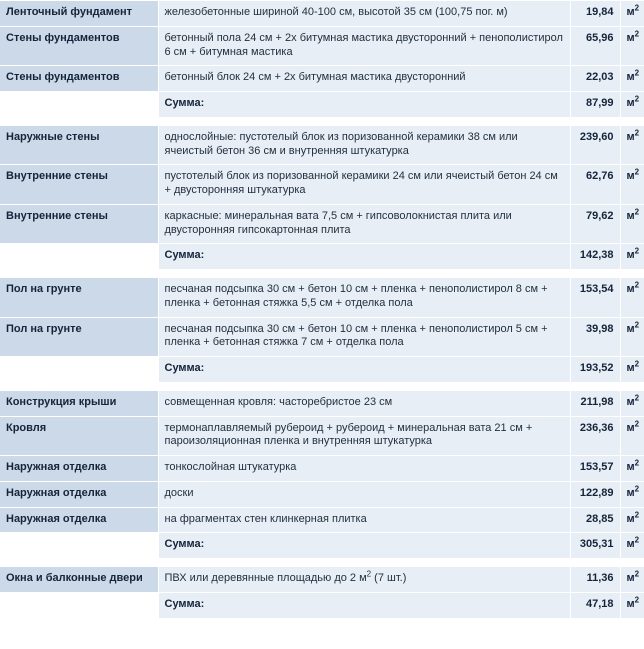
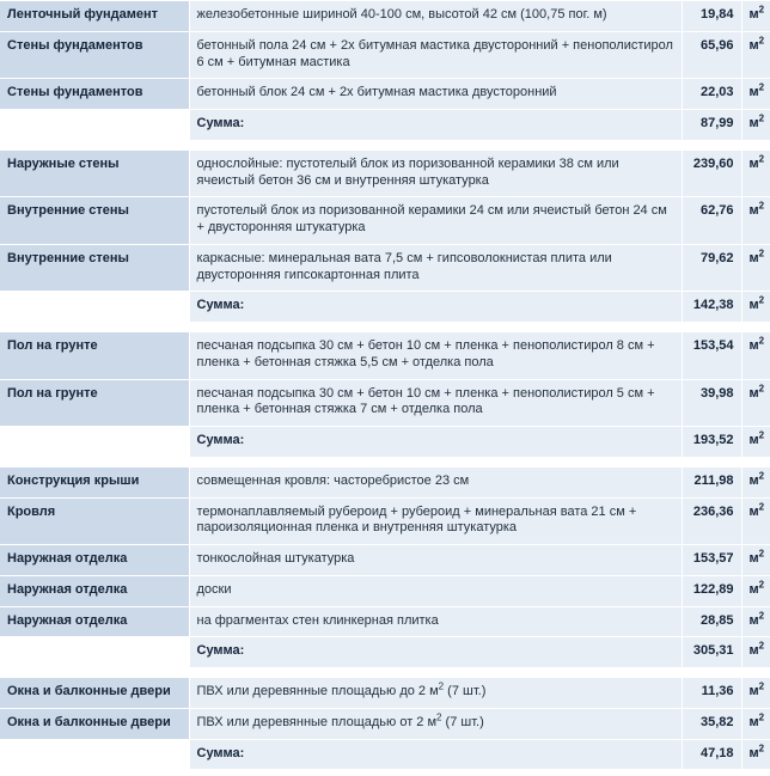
- Ленточный фундамент	железобетонные шириной 40-100 см, высотой 35 см (100,75 пог. м)	19,84	м2
+ Ленточный фундамент	железобетонные шириной 40-100 см, высотой 42 см (100,75 пог. м)	19,84	м2
  Стены фундаментов	бетонный пола 24 см + 2х битумная мастика двусторонний + пенополистирол 6 см + битумная мастика	65,96	м2
  Стены фундаментов	бетонный блок 24 см + 2х битумная мастика двусторонний	22,03	м2
  	Сумма:	87,99	м2
  Наружные стены	однослойные: пустотелый блок из поризованной керамики 38 см или ячеистый бетон 36 см и внутренняя штукатурка	239,60	м2
  Внутренние стены	пустотелый блок из поризованной керамики 24 см или ячеистый бетон 24 см + двусторонняя штукатурка	62,76	м2
  Внутренние стены	каркасные: минеральная вата 7,5 см + гипсоволокнистая плита или двусторонняя гипсокартонная плита	79,62	м2
  	Сумма:	142,38	м2
  Пол на грунте	песчаная подсыпка 30 см + бетон 10 см + пленка + пенополистирол 8 см + пленка + бетонная стяжка 5,5 см + отделка пола	153,54	м2
  Пол на грунте	песчаная подсыпка 30 см + бетон 10 см + пленка + пенополистирол 5 см + пленка + бетонная стяжка 7 см + отделка пола	39,98	м2
  	Сумма:	193,52	м2
  Конструкция крыши	совмещенная кровля: часторебристое 23 см	211,98	м2
  Кровля	термонаплавляемый рубероид + рубероид + минеральная вата 21 см + пароизоляционная пленка и внутренняя штукатурка	236,36	м2
  Наружная отделка	тонкослойная штукатурка	153,57	м2
  Наружная отделка	доски	122,89	м2
  Наружная отделка	на фрагментах стен клинкерная плитка	28,85	м2
  	Сумма:	305,31	м2
  Окна и балконные двери	ПВХ или деревянные площадью до 2 м2 (7 шт.)	11,36	м2
+ Окна и балконные двери	ПВХ или деревянные площадью от 2 м2 (7 шт.)	35,82	м2
  	Сумма:	47,18	м2
